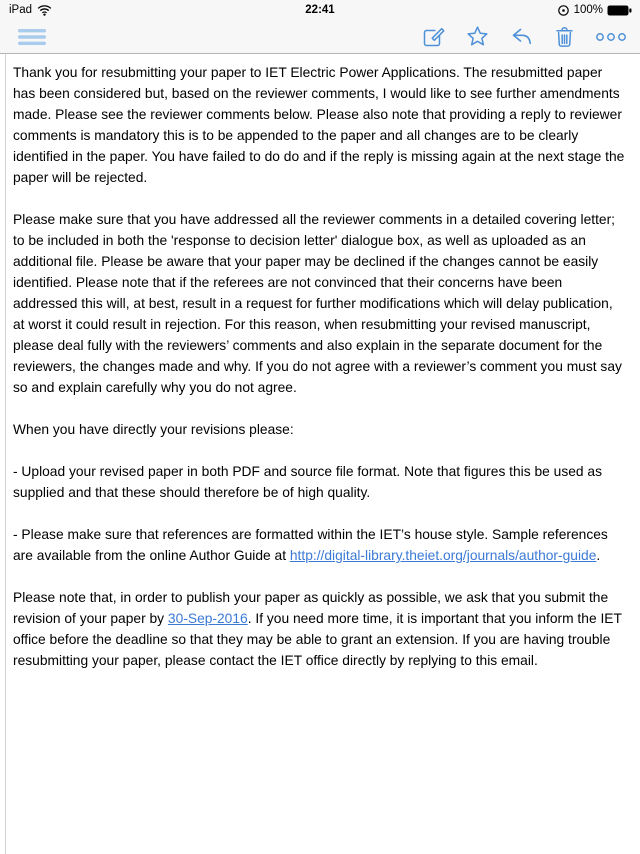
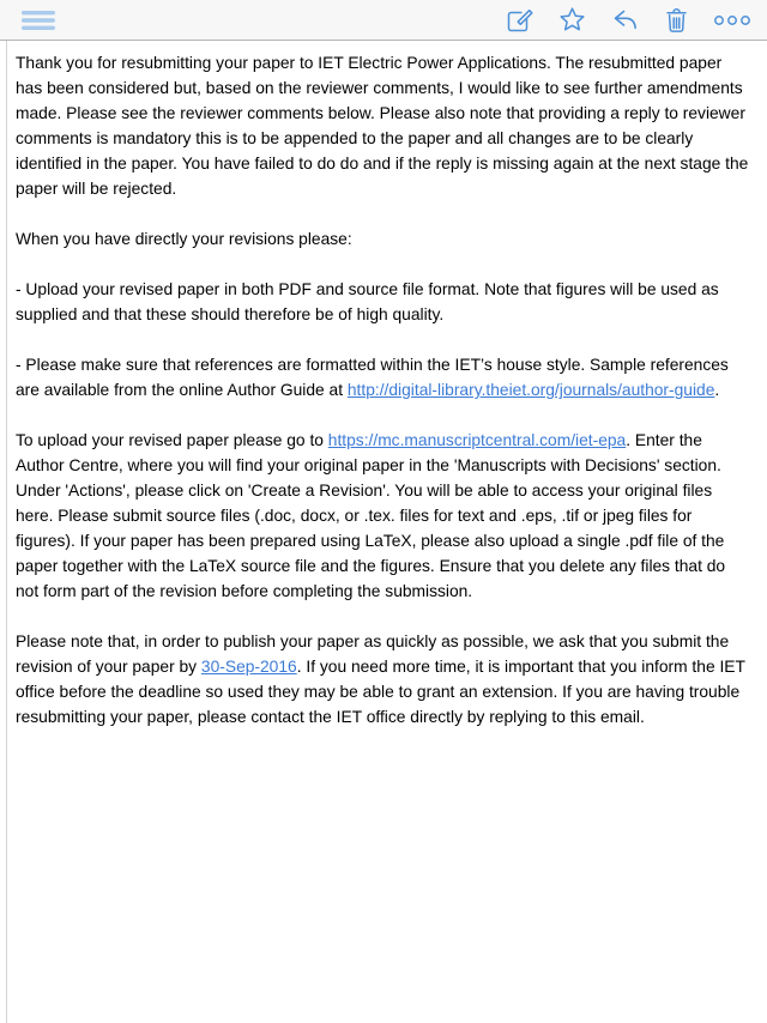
- iPad
- 22:41
- 100%
  Thank you for resubmitting your paper to IET Electric Power Applications. The resubmitted paper has been considered but, based on the reviewer comments, I would like to see further amendments made. Please see the reviewer comments below. Please also note that providing a reply to reviewer comments is mandatory this is to be appended to the paper and all changes are to be clearly identified in the paper. You have failed to do do and if the reply is missing again at the next stage the paper will be rejected.
- Please make sure that you have addressed all the reviewer comments in a detailed covering letter; to be included in both the 'response to decision letter' dialogue box, as well as uploaded as an additional file. Please be aware that your paper may be declined if the changes cannot be easily identified. Please note that if the referees are not convinced that their concerns have been addressed this will, at best, result in a request for further modifications which will delay publication, at worst it could result in rejection. For this reason, when resubmitting your revised manuscript, please deal fully with the reviewers’ comments and also explain in the separate document for the reviewers, the changes made and why. If you do not agree with a reviewer’s comment you must say so and explain carefully why you do not agree.
  When you have directly your revisions please:
- - Upload your revised paper in both PDF and source file format. Note that figures this be used as supplied and that these should therefore be of high quality.
+ - Upload your revised paper in both PDF and source file format. Note that figures will be used as supplied and that these should therefore be of high quality.
  - Please make sure that references are formatted within the IET’s house style. Sample references are available from the online Author Guide at http://digital-library.theiet.org/journals/author-guide.
+ To upload your revised paper please go to https://mc.manuscriptcentral.com/iet-epa. Enter the Author Centre, where you will find your original paper in the 'Manuscripts with Decisions' section. Under 'Actions', please click on 'Create a Revision'. You will be able to access your original files here. Please submit source files (.doc, docx, or .tex. files for text and .eps, .tif or jpeg files for figures). If your paper has been prepared using LaTeX, please also upload a single .pdf file of the paper together with the LaTeX source file and the figures. Ensure that you delete any files that do not form part of the revision before completing the submission.
- Please note that, in order to publish your paper as quickly as possible, we ask that you submit the revision of your paper by 30-Sep-2016. If you need more time, it is important that you inform the IET office before the deadline so that they may be able to grant an extension. If you are having trouble resubmitting your paper, please contact the IET office directly by replying to this email.
+ Please note that, in order to publish your paper as quickly as possible, we ask that you submit the revision of your paper by 30-Sep-2016. If you need more time, it is important that you inform the IET office before the deadline so used they may be able to grant an extension. If you are having trouble resubmitting your paper, please contact the IET office directly by replying to this email.
